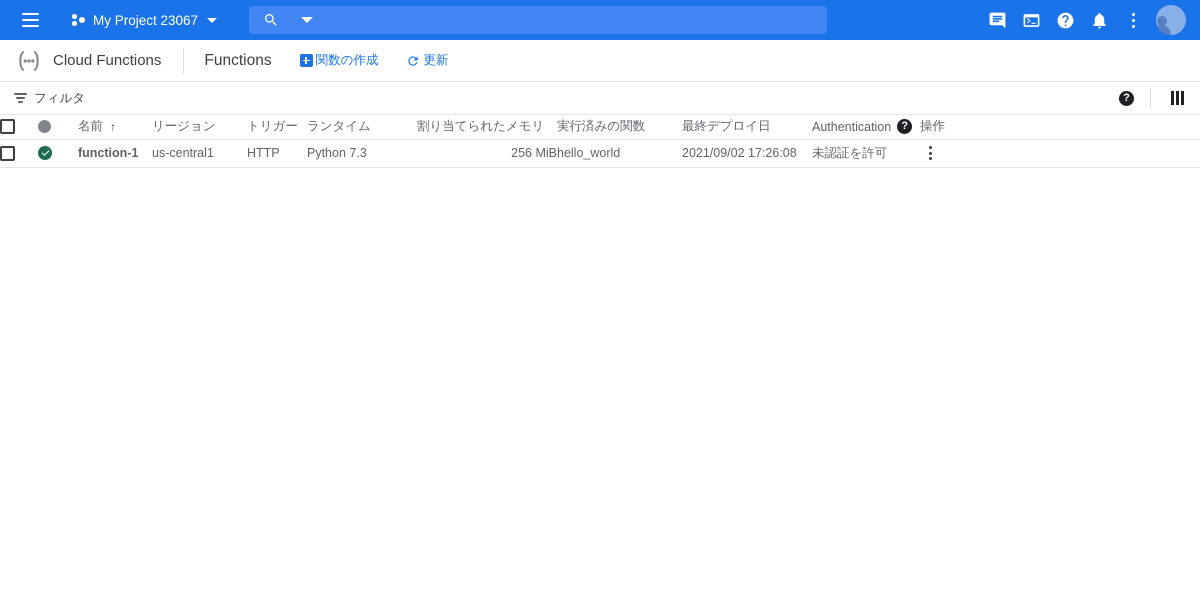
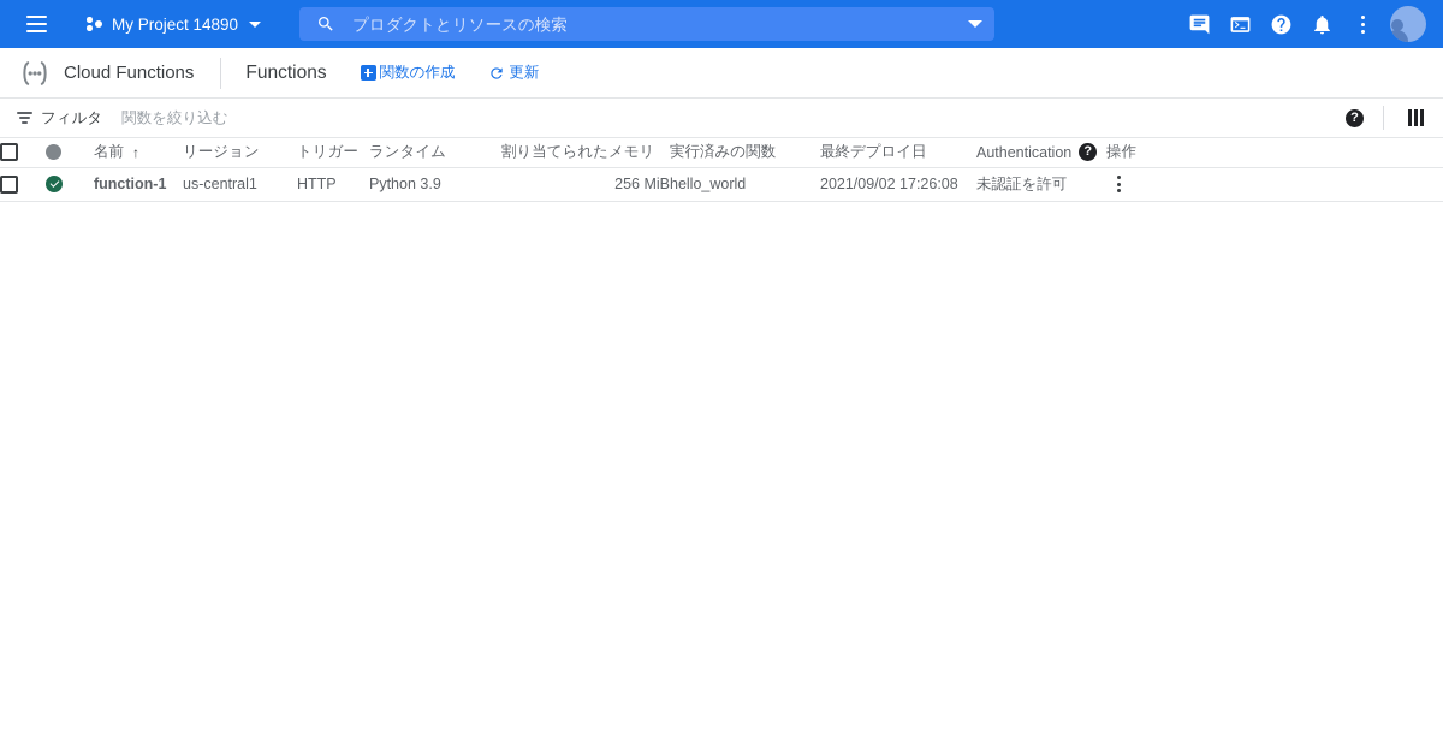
- My Project 23067
+ My Project 14890
+ プロダクトとリソースの検索
  Cloud Functions
  Functions
  関数の作成
  更新
  フィルタ
+ 関数を絞り込む
  ?
  		名前 ↑	リージョン	トリガー	ランタイム	割り当てられたメモリ	実行済みの関数	最終デプロイ日	Authentication ?	操作
- 		function-1	us-central1	HTTP	Python 7.3	256 MiB	hello_world	2021/09/02 17:26:08	未認証を許可
+ 		function-1	us-central1	HTTP	Python 3.9	256 MiB	hello_world	2021/09/02 17:26:08	未認証を許可
